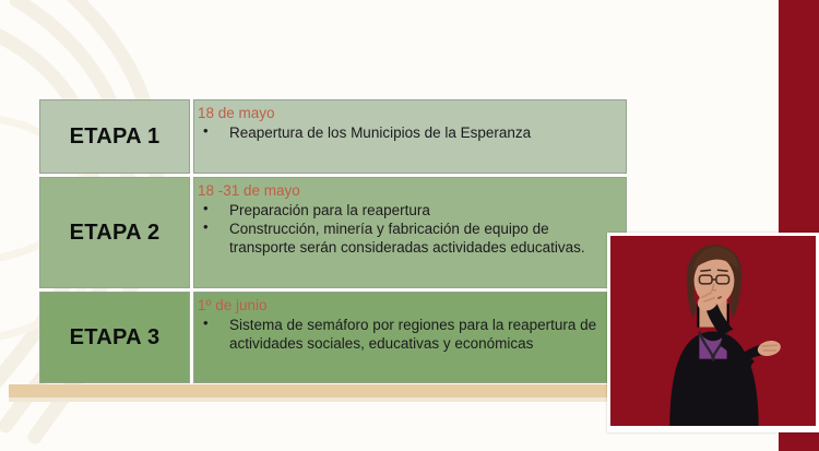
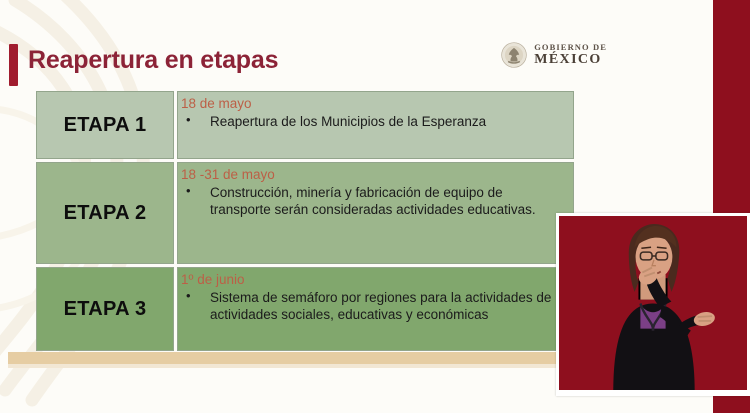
+ Reapertura en etapas
+ GOBIERNO DE
+ MÉXICO
  ETAPA 1
  18 de mayo
  Reapertura de los Municipios de la Esperanza
  ETAPA 2
  18 -31 de mayo
- Preparación para la reapertura
  Construcción, minería y fabricación de equipo de transporte serán consideradas actividades educativas.
  ETAPA 3
  1º de junio
- Sistema de semáforo por regiones para la reapertura de actividades sociales, educativas y económicas
+ Sistema de semáforo por regiones para la actividades de actividades sociales, educativas y económicas
